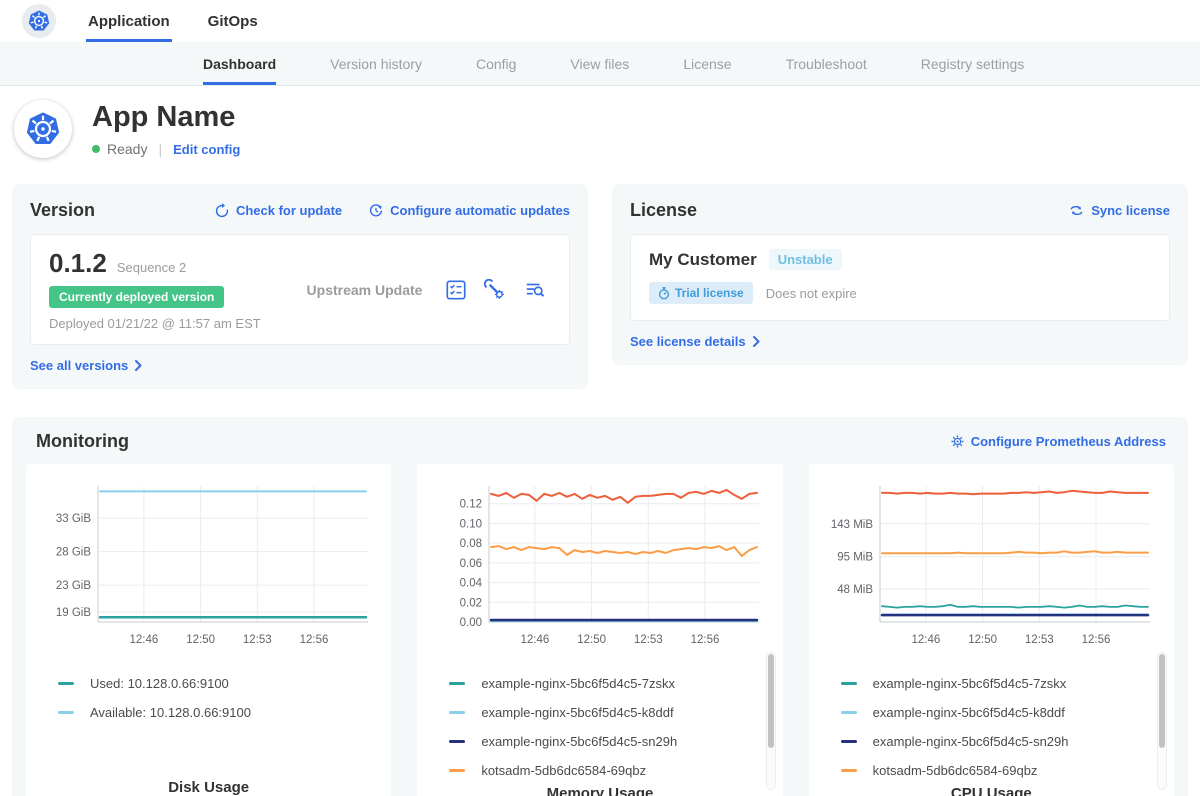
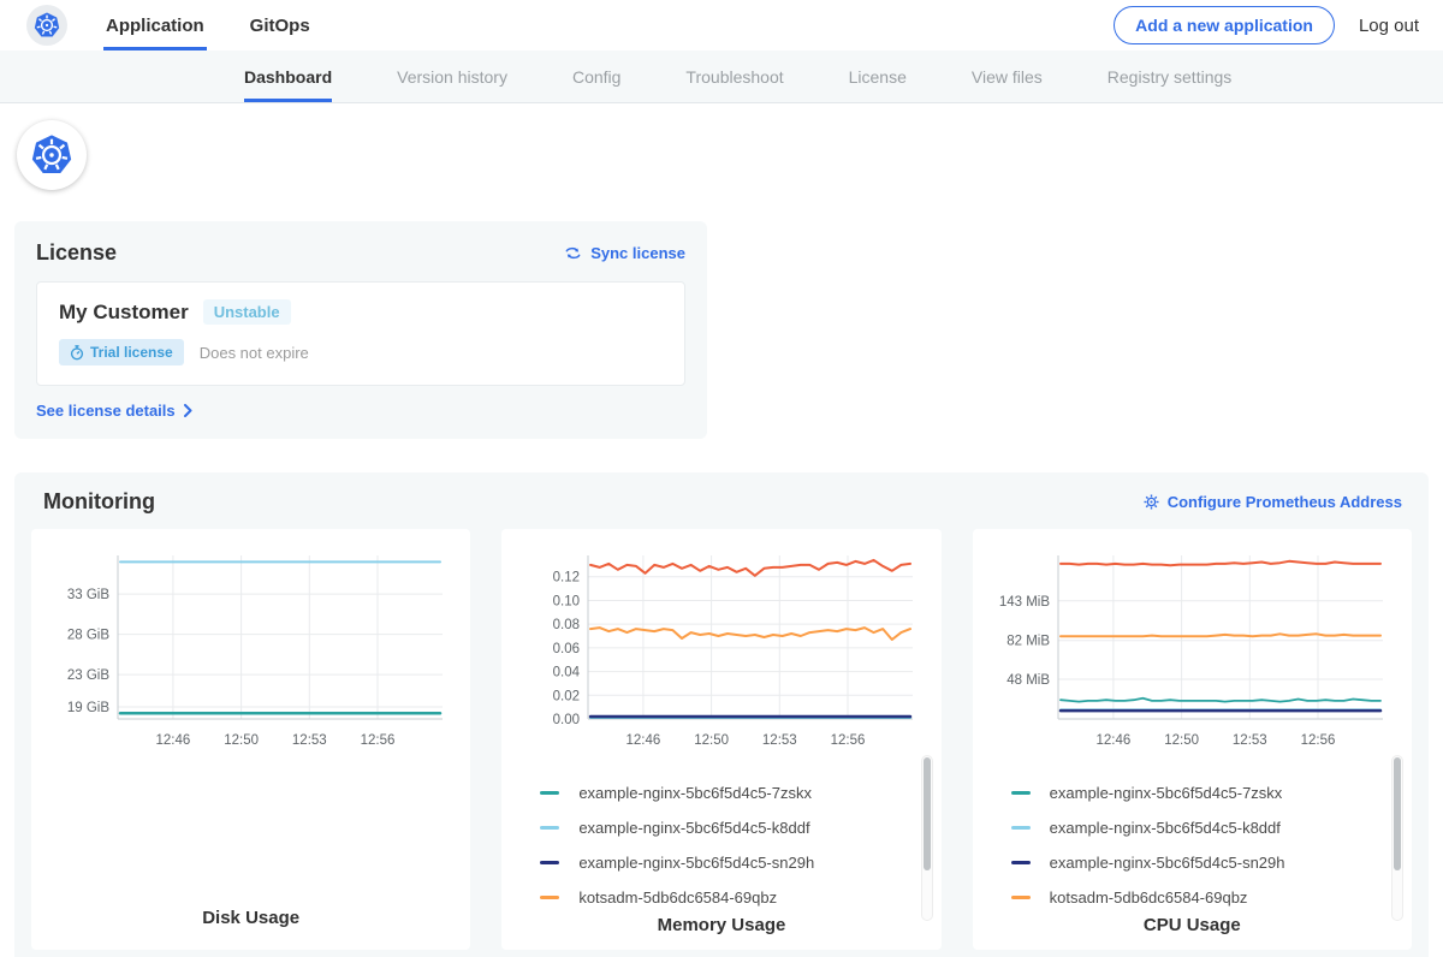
  Application
  GitOps
+ Add a new application
+ Log out
  Dashboard
  Version history
  Config
- View files
+ Troubleshoot
  License
- Troubleshoot
+ View files
  Registry settings
- App Name
- Ready
- |
- Edit config
- Version
- Check for update
- Configure automatic updates
- 0.1.2
- Sequence 2
- Currently deployed version
- Deployed 01/21/22 @ 11:57 am EST
- Upstream Update
- See all versions
  License
  Sync license
  My Customer
  Unstable
  Trial license
  Does not expire
  See license details
  Monitoring
  Configure Prometheus Address
  33 GiB
  28 GiB
  23 GiB
  19 GiB
  12:46
  12:50
  12:53
  12:56
- Used: 10.128.0.66:9100
- Available: 10.128.0.66:9100
  Disk Usage
  0.12
  0.10
  0.08
  0.06
  0.04
  0.02
  0.00
  12:46
  12:50
  12:53
  12:56
  example-nginx-5bc6f5d4c5-7zskx
  example-nginx-5bc6f5d4c5-k8ddf
  example-nginx-5bc6f5d4c5-sn29h
  kotsadm-5db6dc6584-69qbz
  Memory Usage
  143 MiB
- 95 MiB
+ 82 MiB
  48 MiB
  12:46
  12:50
  12:53
  12:56
  example-nginx-5bc6f5d4c5-7zskx
  example-nginx-5bc6f5d4c5-k8ddf
  example-nginx-5bc6f5d4c5-sn29h
  kotsadm-5db6dc6584-69qbz
  CPU Usage
